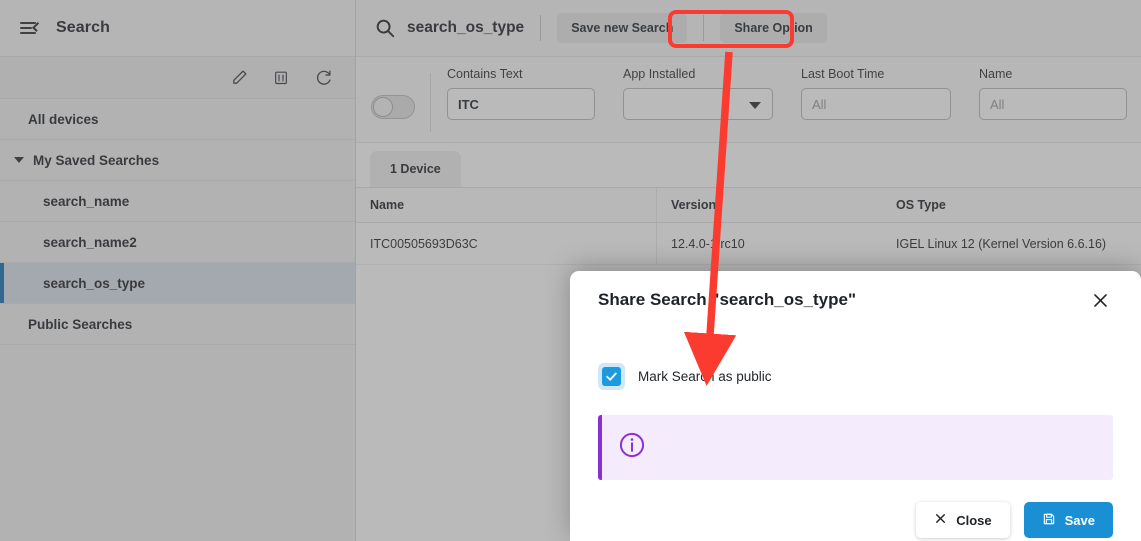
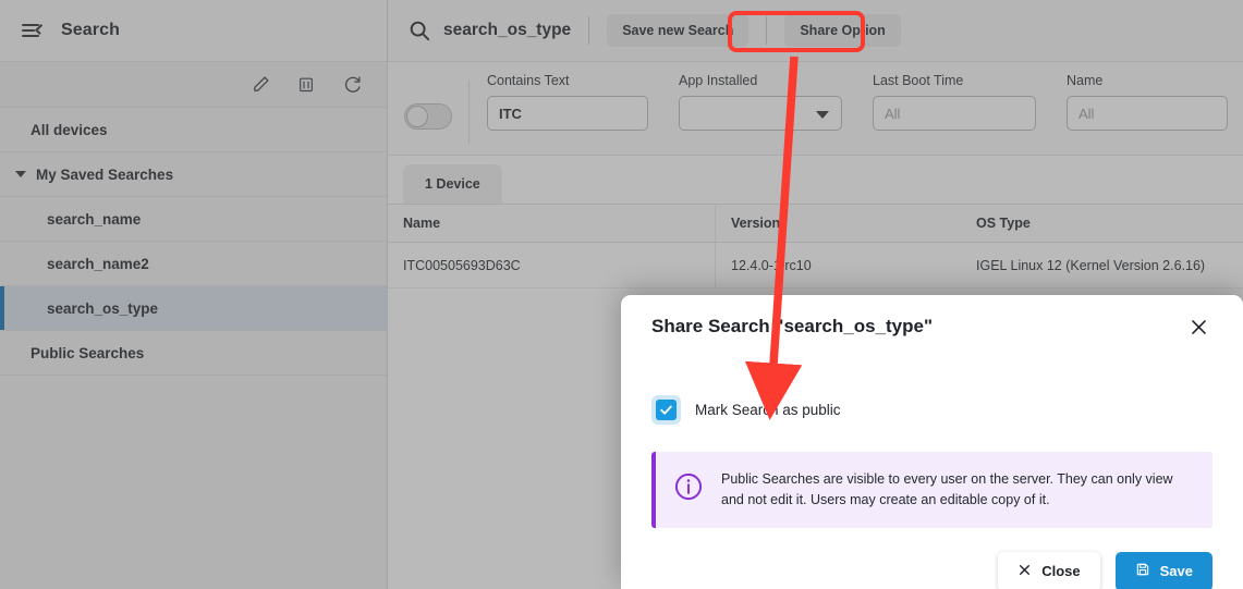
  Search
  All devices
  My Saved Searches
  search_name
  search_name2
  search_os_type
  Public Searches
  search_os_type
  Save new Search
  Share Option
  Contains Text
  ITC
  App Installed
  Last Boot Time
  All
  Name
  All
  1 Device
  Name
  Version
  OS Type
  ITC00505693D63C
  12.4.0-rc10
- IGEL Linux 12 (Kernel Version 6.6.16)
+ IGEL Linux 12 (Kernel Version 2.6.16)
  Share Searchsearch_os_type"
  Mark Search as public
+ Public Searches are visible to every user on the server. They can only view and not edit it. Users may create an editable copy of it.
  Close
  Save
